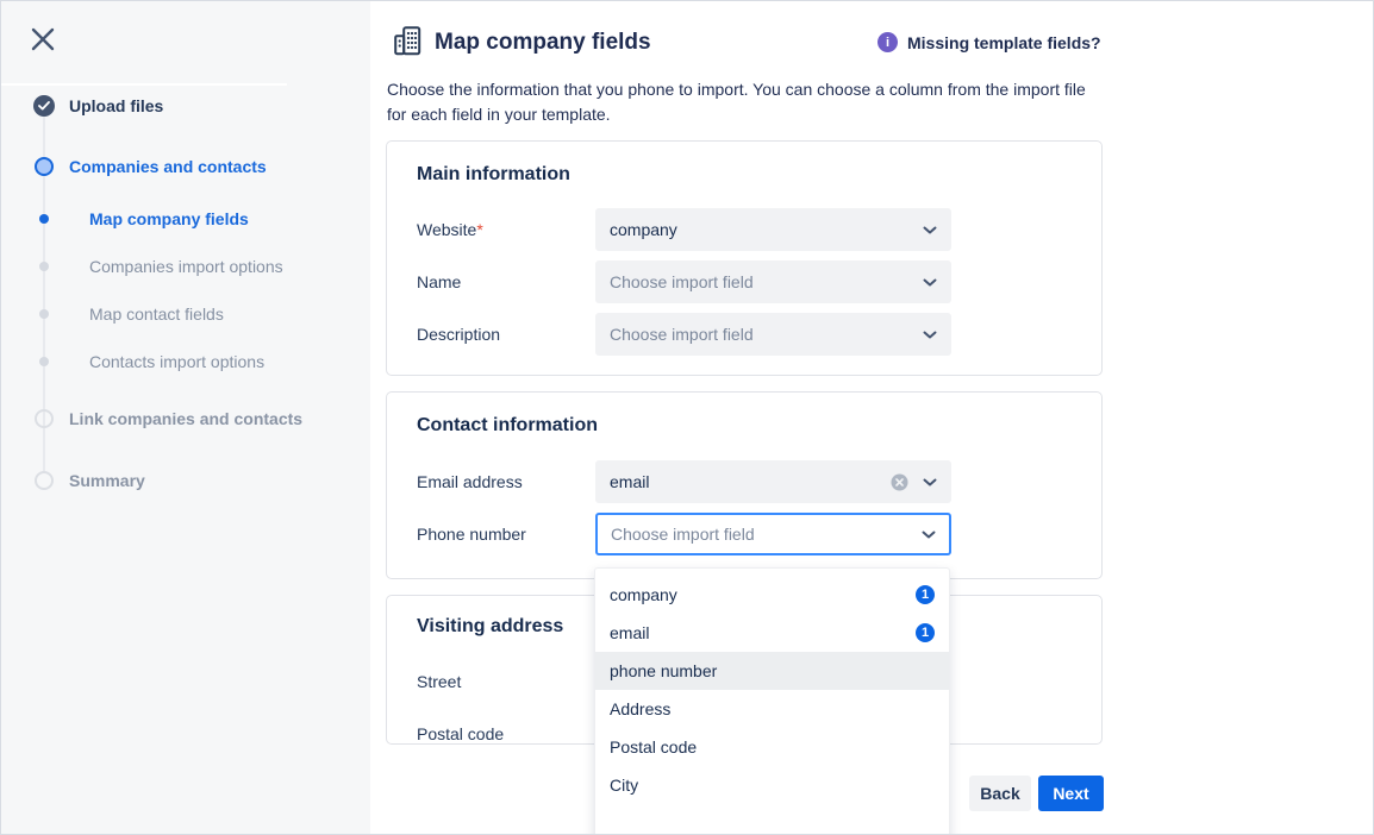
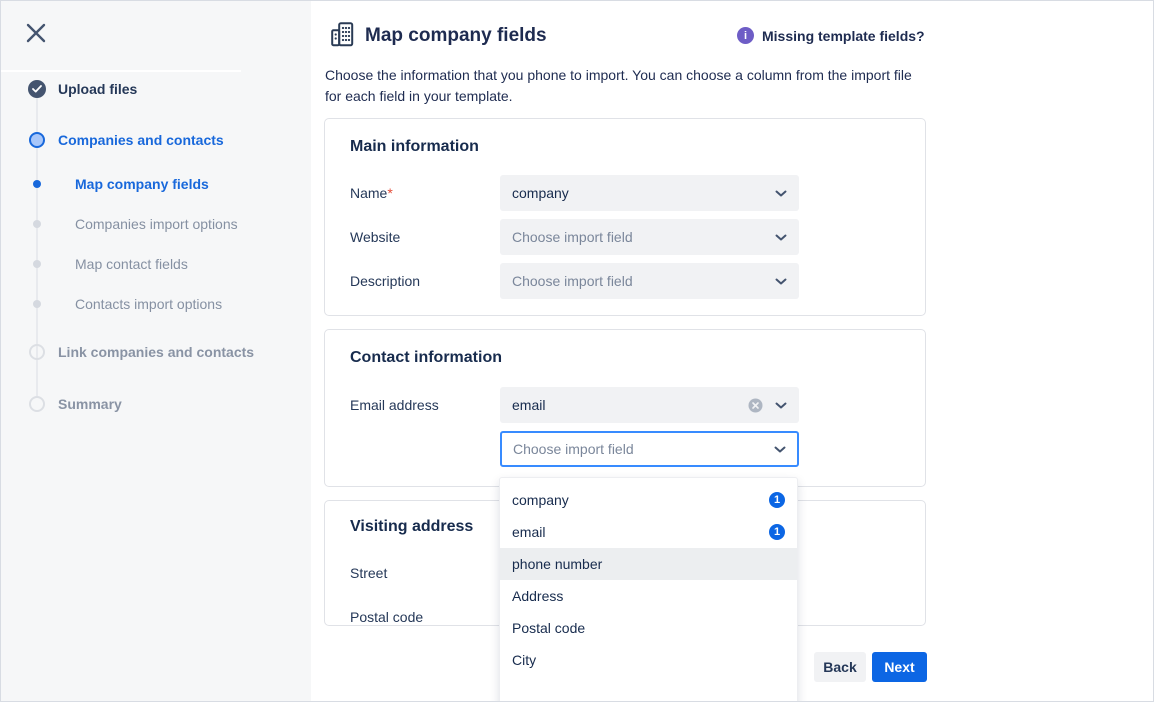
  Upload files
  Companies and contacts
  Map company fields
  Companies import options
  Map contact fields
  Contacts import options
  Link companies and contacts
  Summary
  Map company fields
  i
  Missing template fields?
  Choose the information that you phone to import. You can choose a column from the import file for each field in your template.
  Main information
- Website*
+ Name*
  company
- Name
+ Website
  Choose import field
  Description
  Choose import field
  Contact information
  Email address
  email
- Phone number
  Choose import field
  Visiting address
  Street
  Postal code
  company
  1
  email
  1
  phone number
  Address
  Postal code
  City
  Back
  Next
